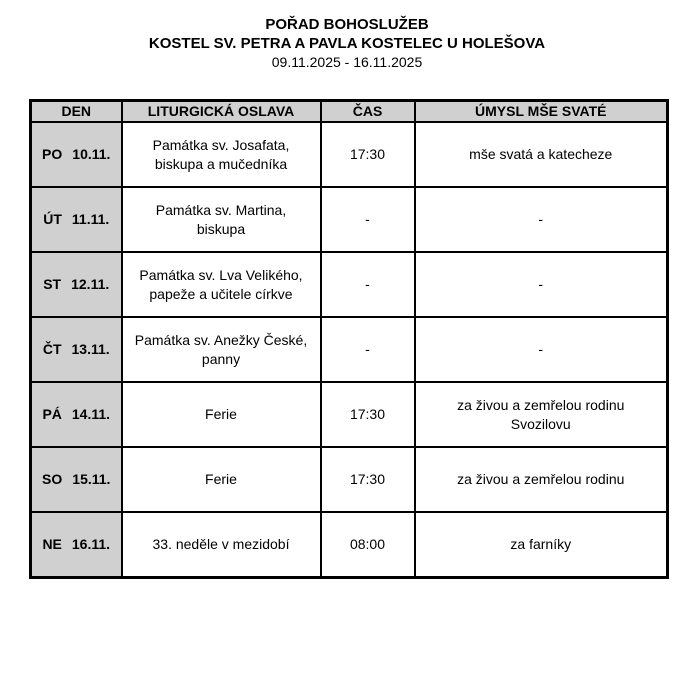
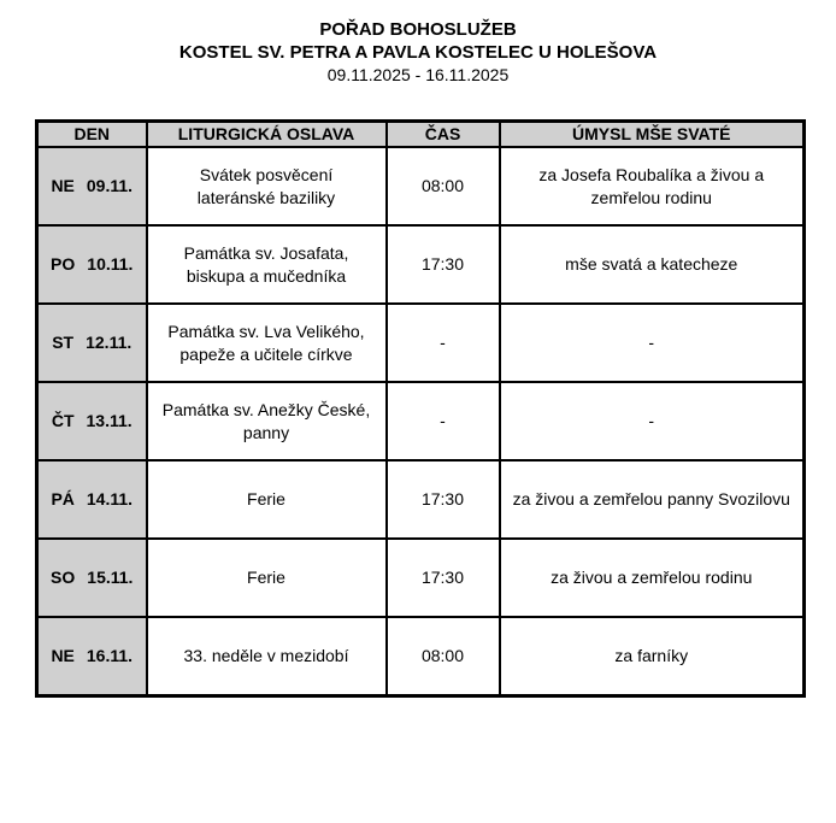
  POŘAD BOHOSLUŽEB
  KOSTEL SV. PETRA A PAVLA KOSTELEC U HOLEŠOVA
  09.11.2025 - 16.11.2025
  DEN	LITURGICKÁ OSLAVA	ČAS	ÚMYSL MŠE SVATÉ
+ NE 09.11.	Svátek posvěcení lateránské baziliky	08:00	za Josefa Roubalíka a živou a zemřelou rodinu
  PO 10.11.	Památka sv. Josafata, biskupa a mučedníka	17:30	mše svatá a katecheze
- ÚT 11.11.	Památka sv. Martina, biskupa	-	-
  ST 12.11.	Památka sv. Lva Velikého, papeže a učitele církve	-	-
  ČT 13.11.	Památka sv. Anežky České, panny	-	-
- PÁ 14.11.	Ferie	17:30	za živou a zemřelou rodinu Svozilovu
+ PÁ 14.11.	Ferie	17:30	za živou a zemřelou panny Svozilovu
  SO 15.11.	Ferie	17:30	za živou a zemřelou rodinu
  NE 16.11.	33. neděle v mezidobí	08:00	za farníky
